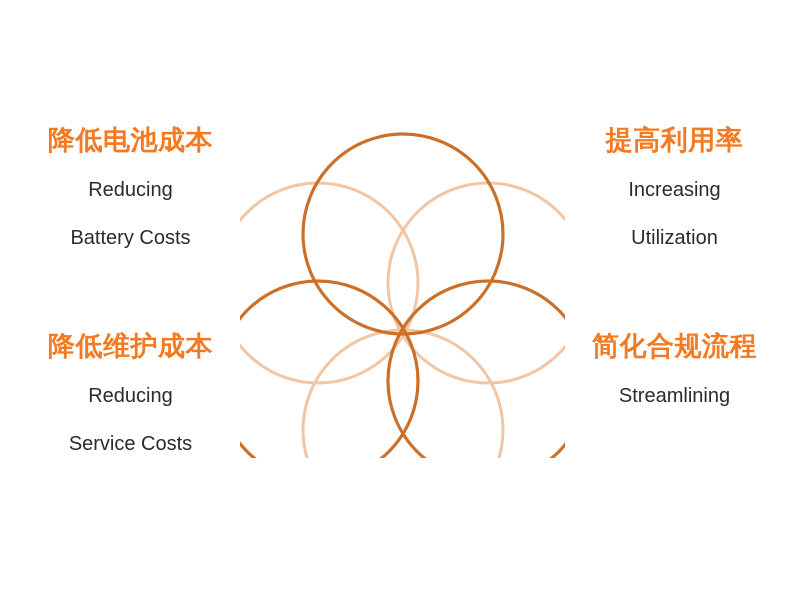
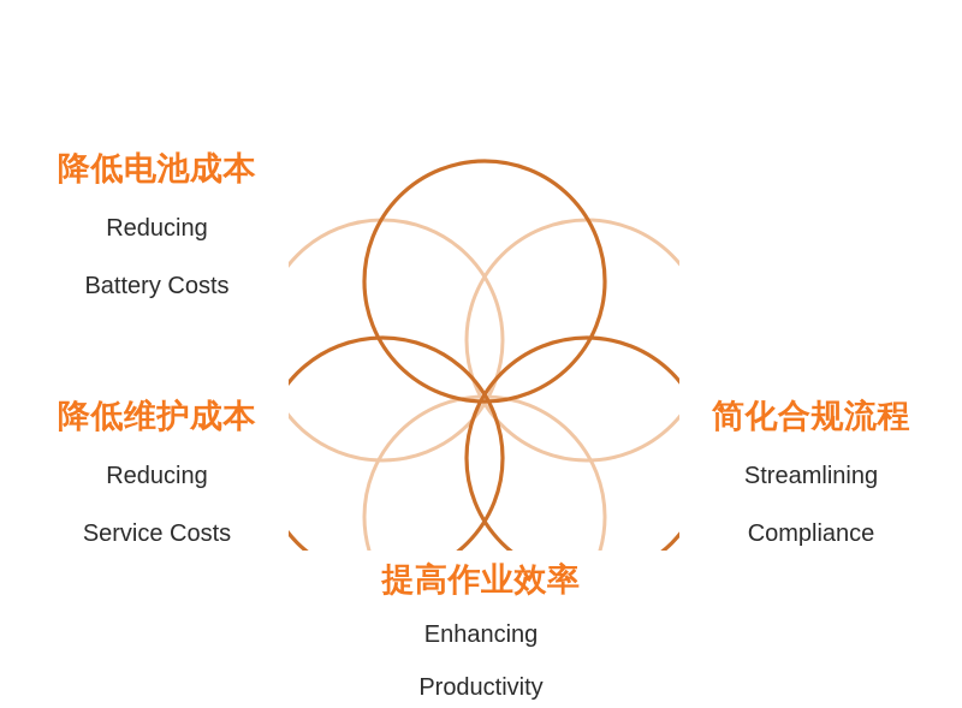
  降低电池成本
  Reducing
  Battery Costs
- 提高利用率
- Increasing
- Utilization
  降低维护成本
  Reducing
  Service Costs
  简化合规流程
  Streamlining
+ Compliance
+ 提高作业效率
+ Enhancing
+ Productivity
